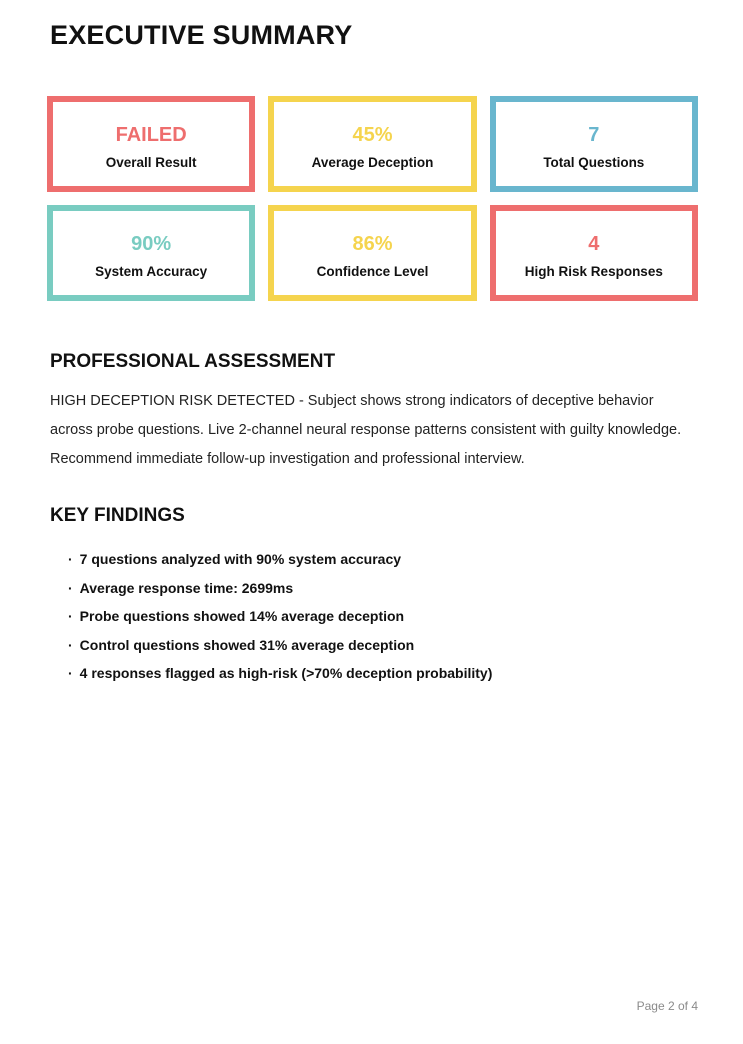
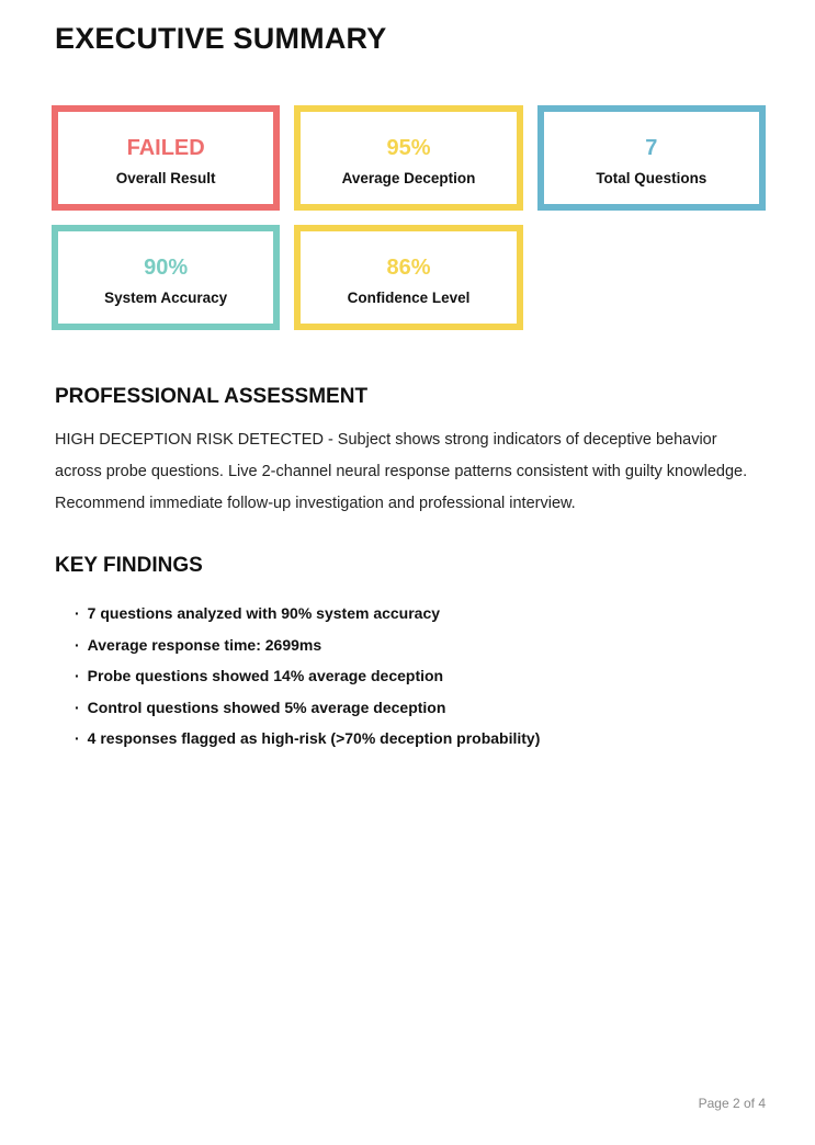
  EXECUTIVE SUMMARY
  FAILED
  Overall Result
- 45%
+ 95%
  Average Deception
  7
  Total Questions
  90%
  System Accuracy
  86%
  Confidence Level
- 4
- High Risk Responses
  PROFESSIONAL ASSESSMENT
  HIGH DECEPTION RISK DETECTED - Subject shows strong indicators of deceptive behavior across probe questions. Live 2-channel neural response patterns consistent with guilty knowledge. Recommend immediate follow-up investigation and professional interview.
  KEY FINDINGS
  ·
  7 questions analyzed with 90% system accuracy
  ·
  Average response time: 2699ms
  ·
  Probe questions showed 14% average deception
  ·
- Control questions showed 31% average deception
+ Control questions showed 5% average deception
  ·
  4 responses flagged as high-risk (>70% deception probability)
  Page 2 of 4
